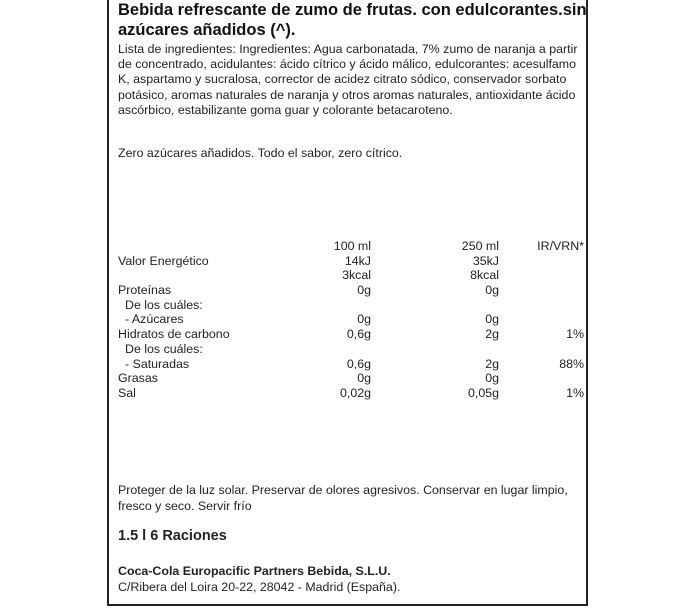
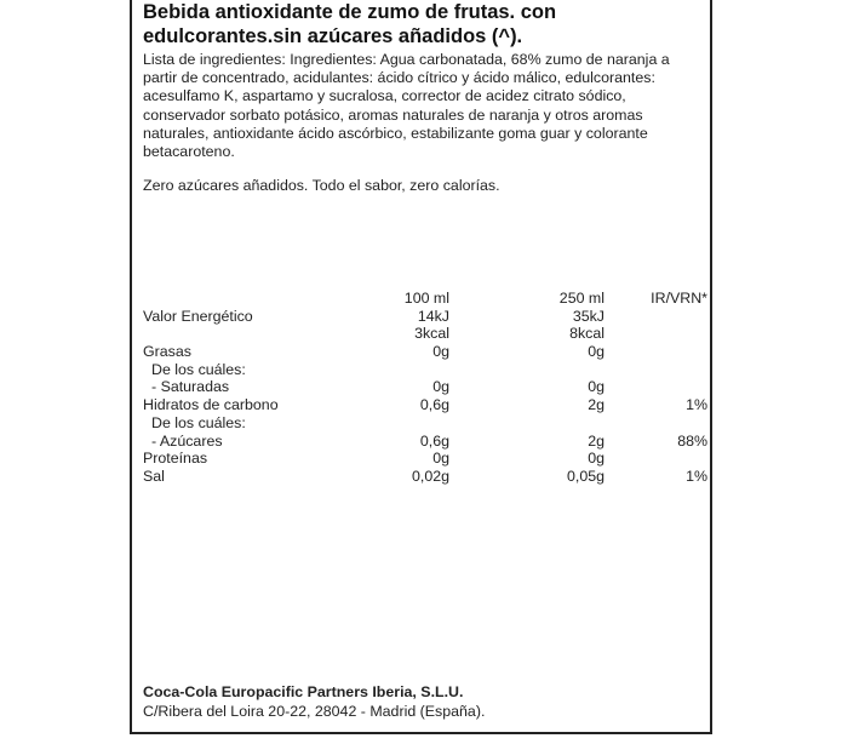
- Bebida refrescante de zumo de frutas. con edulcorantes.sin azúcares añadidos (^).
+ Bebida antioxidante de zumo de frutas. con edulcorantes.sin azúcares añadidos (^).
- Lista de ingredientes: Ingredientes: Agua carbonatada, 7% zumo de naranja a partir de concentrado, acidulantes: ácido cítrico y ácido málico, edulcorantes: acesulfamo K, aspartamo y sucralosa, corrector de acidez citrato sódico, conservador sorbato potásico, aromas naturales de naranja y otros aromas naturales, antioxidante ácido ascórbico, estabilizante goma guar y colorante betacaroteno.
+ Lista de ingredientes: Ingredientes: Agua carbonatada, 68% zumo de naranja a partir de concentrado, acidulantes: ácido cítrico y ácido málico, edulcorantes: acesulfamo K, aspartamo y sucralosa, corrector de acidez citrato sódico, conservador sorbato potásico, aromas naturales de naranja y otros aromas naturales, antioxidante ácido ascórbico, estabilizante goma guar y colorante betacaroteno.
- Zero azúcares añadidos. Todo el sabor, zero cítrico.
+ Zero azúcares añadidos. Todo el sabor, zero calorías.
  100 ml
  250 ml
  IR/VRN*
  Valor Energético
  14kJ
  35kJ
  3kcal
  8kcal
- Proteínas
+ Grasas
  0g
  0g
  De los cuáles:
- - Azúcares
+ - Saturadas
  0g
  0g
  Hidratos de carbono
  0,6g
  2g
  1%
  De los cuáles:
- - Saturadas
+ - Azúcares
  0,6g
  2g
  88%
- Grasas
+ Proteínas
  0g
  0g
  Sal
  0,02g
  0,05g
  1%
- Proteger de la luz solar. Preservar de olores agresivos. Conservar en lugar limpio, fresco y seco. Servir frío
- 1.5 l 6 Raciones
- Coca-Cola Europacific Partners Bebida, S.L.U.
+ Coca-Cola Europacific Partners Iberia, S.L.U.
  C/Ribera del Loira 20-22, 28042 - Madrid (España).
